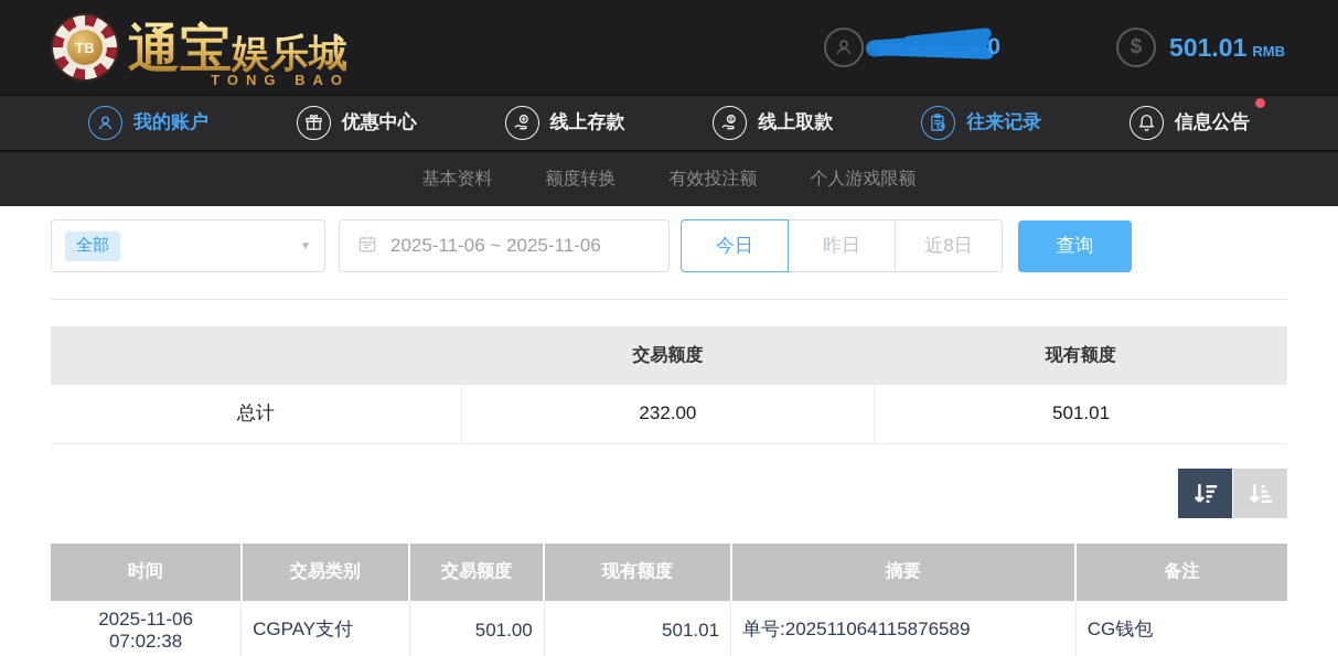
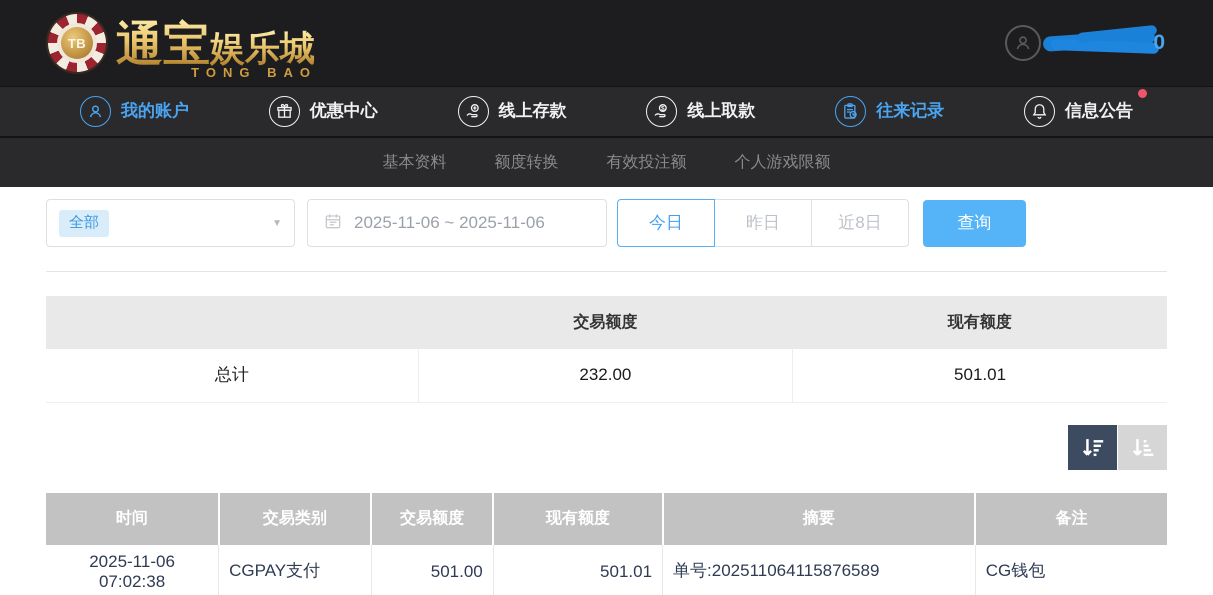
  TB
  通宝娱乐城
  TONG BAO
  0
- $
- 501.01 RMB
  我的账户
  优惠中心
  线上存款
  线上取款
  往来记录
  信息公告
  基本资料
  额度转换
  有效投注额
  个人游戏限额
  全部
  ▼
  2025-11-06 ~ 2025-11-06
  今日
  昨日
  近8日
  查询
  	交易额度	现有额度
  总计	232.00	501.01
  时间	交易类别	交易额度	现有额度	摘要	备注
  2025-11-06 07:02:38	CGPAY支付	501.00	501.01	单号:202511064115876589	CG钱包
